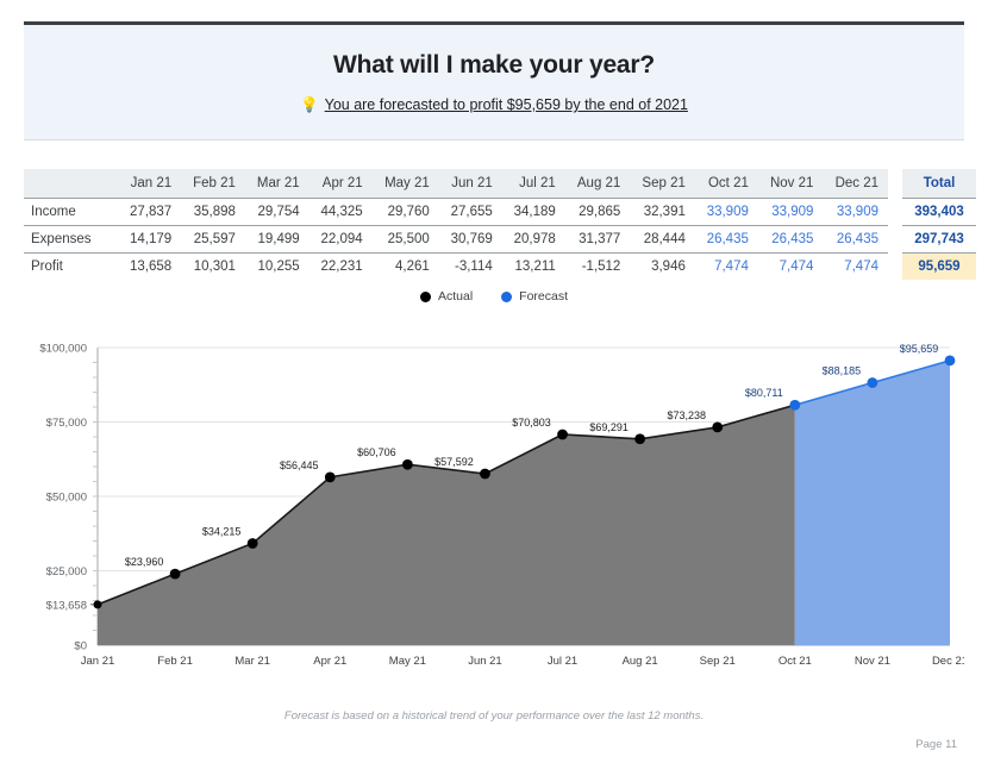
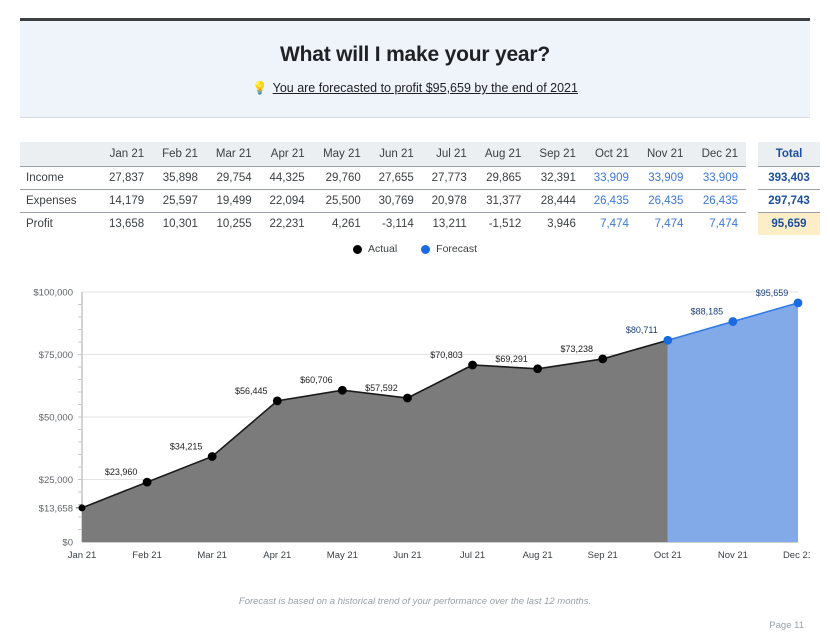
  What will I make your year?
  💡
  You are forecasted to profit $95,659 by the end of 2021
  	Jan 21	Feb 21	Mar 21	Apr 21	May 21	Jun 21	Jul 21	Aug 21	Sep 21	Oct 21	Nov 21	Dec 21
- Income	27,837	35,898	29,754	44,325	29,760	27,655	34,189	29,865	32,391	33,909	33,909	33,909
+ Income	27,837	35,898	29,754	44,325	29,760	27,655	27,773	29,865	32,391	33,909	33,909	33,909
  Expenses	14,179	25,597	19,499	22,094	25,500	30,769	20,978	31,377	28,444	26,435	26,435	26,435
  Profit	13,658	10,301	10,255	22,231	4,261	-3,114	13,211	-1,512	3,946	7,474	7,474	7,474
  Total
  393,403
  297,743
  95,659
  Actual
  Forecast
  $0
  $25,000
  $50,000
  $75,000
  $100,000
  $13,658
  $23,960
  $34,215
  $56,445
  $60,706
  $57,592
  $70,803
  $69,291
  $73,238
  $80,711
  $88,185
  $95,659
  Jan 21
  Feb 21
  Mar 21
  Apr 21
  May 21
  Jun 21
  Jul 21
  Aug 21
  Sep 21
  Oct 21
  Nov 21
  Dec 2
  Forecast is based on a historical trend of your performance over the last 12 months.
  Page 11
